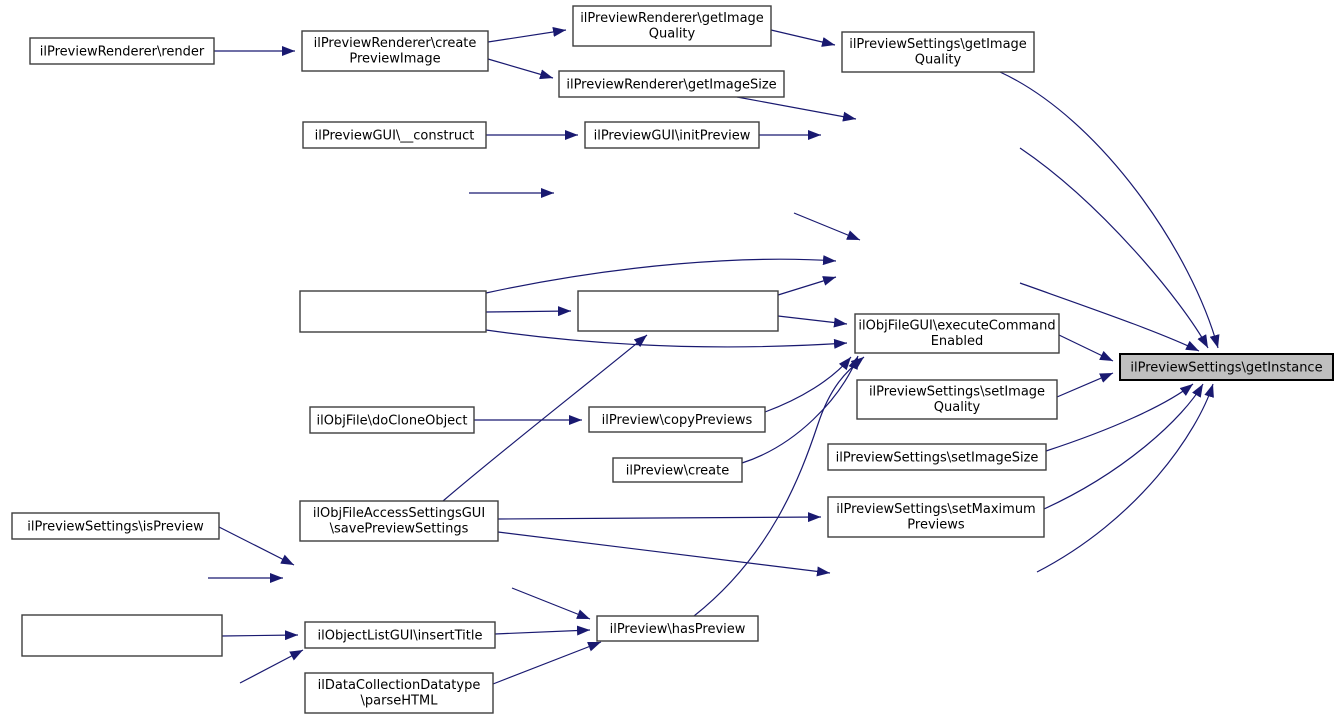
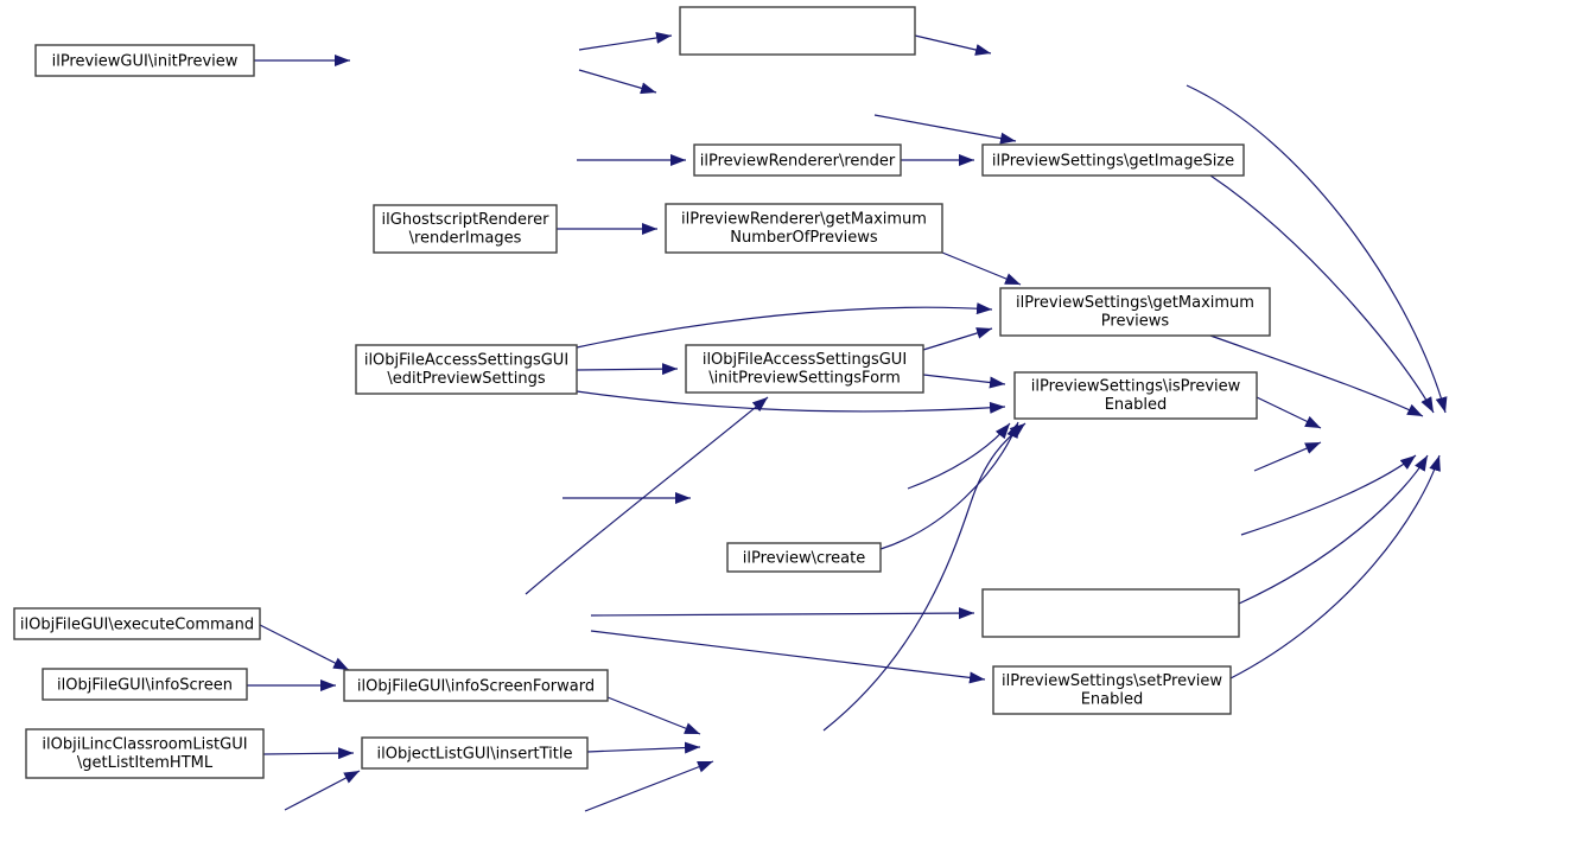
- ilPreviewRenderer\render
+ ilPreviewGUI\initPreview
- ilPreviewRenderer\create PreviewImage
- ilPreviewRenderer\getImage Quality
- ilPreviewSettings\getImage Quality
- ilPreviewRenderer\getImageSize
- ilPreviewGUI\__construct
- ilPreviewGUI\initPreview
+ ilPreviewRenderer\render
+ ilPreviewSettings\getImageSize
+ ilGhostscriptRenderer \renderImages
+ ilPreviewRenderer\getMaximum NumberOfPreviews
+ ilPreviewSettings\getMaximum Previews
+ ilObjFileAccessSettingsGUI \editPreviewSettings
+ ilObjFileAccessSettingsGUI \initPreviewSettingsForm
- ilObjFileGUI\executeCommand Enabled
+ ilPreviewSettings\isPreview Enabled
- ilPreviewSettings\getInstance
- ilPreviewSettings\setImage Quality
- ilObjFile\doCloneObject
- ilPreview\copyPreviews
- ilPreviewSettings\setImageSize
  ilPreview\create
- ilObjFileAccessSettingsGUI \savePreviewSettings
- ilPreviewSettings\setMaximum Previews
- ilPreviewSettings\isPreview
+ ilObjFileGUI\executeCommand
+ ilPreviewSettings\setPreview Enabled
+ ilObjFileGUI\infoScreen
+ ilObjFileGUI\infoScreenForward
+ ilObjiLincClassroomListGUI \getListItemHTML
  ilObjectListGUI\insertTitle
- ilPreview\hasPreview
- ilDataCollectionDatatype \parseHTML
